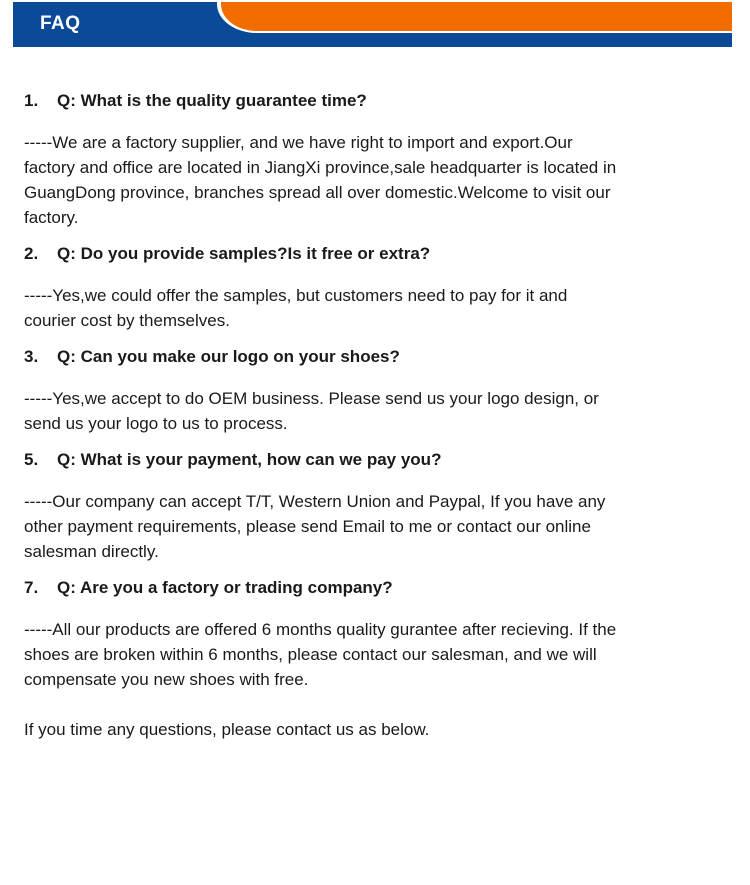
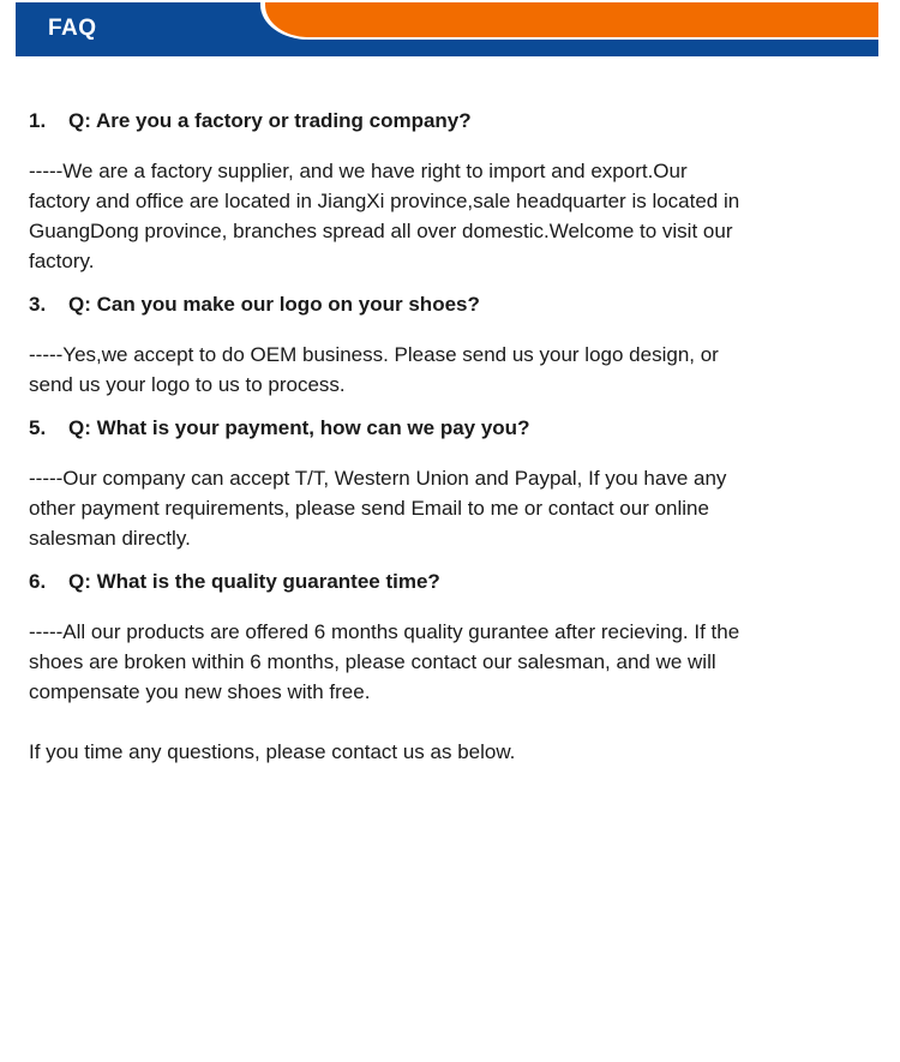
  FAQ
  1.
- Q: What is the quality guarantee time?
+ Q: Are you a factory or trading company?
  -----We are a factory supplier, and we have right to import and export.Our
  factory and office are located in JiangXi province,sale headquarter is located in
  GuangDong province, branches spread all over domestic.Welcome to visit our
  factory.
- 2.
- Q: Do you provide samples?Is it free or extra?
- -----Yes,we could offer the samples, but customers need to pay for it and
- courier cost by themselves.
  3.
  Q: Can you make our logo on your shoes?
  -----Yes,we accept to do OEM business. Please send us your logo design, or
  send us your logo to us to process.
  5.
  Q: What is your payment, how can we pay you?
  -----Our company can accept T/T, Western Union and Paypal, If you have any
  other payment requirements, please send Email to me or contact our online
  salesman directly.
- 7.
+ 6.
- Q: Are you a factory or trading company?
+ Q: What is the quality guarantee time?
  -----All our products are offered 6 months quality gurantee after recieving. If the
  shoes are broken within 6 months, please contact our salesman, and we will
  compensate you new shoes with free.
  If you time any questions, please contact us as below.
